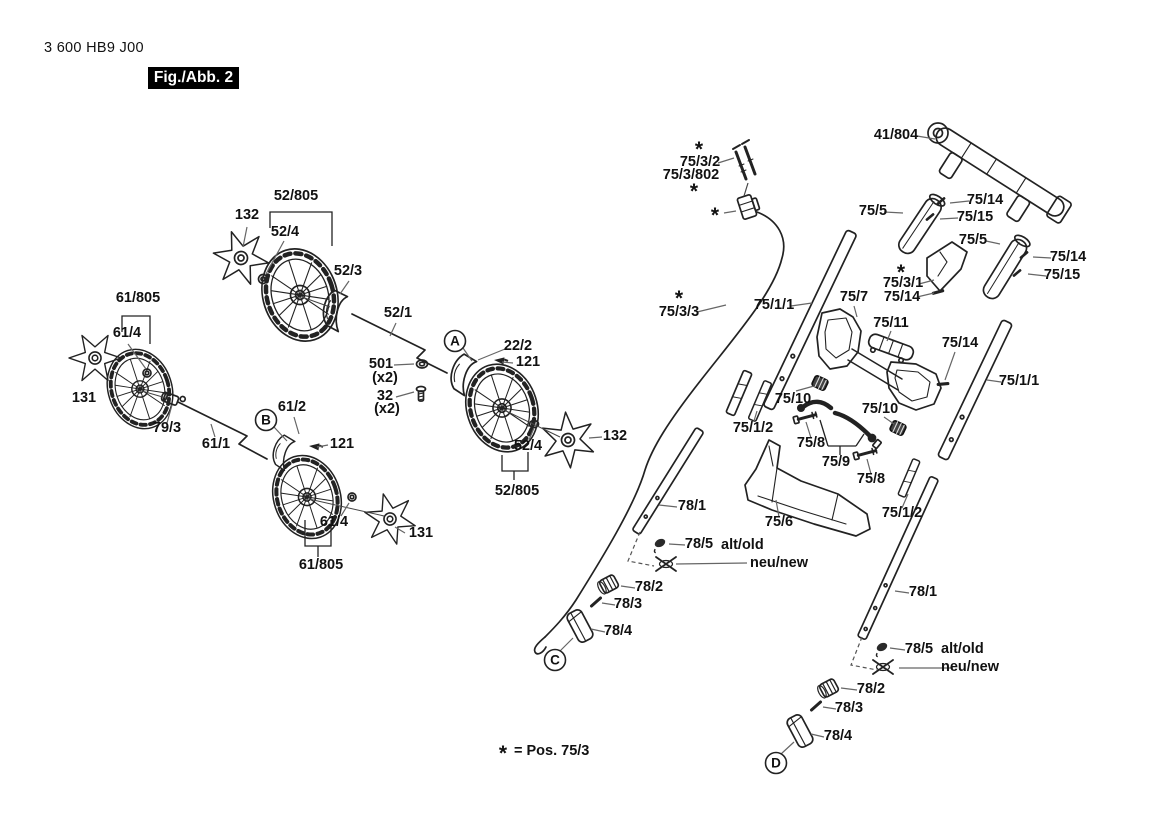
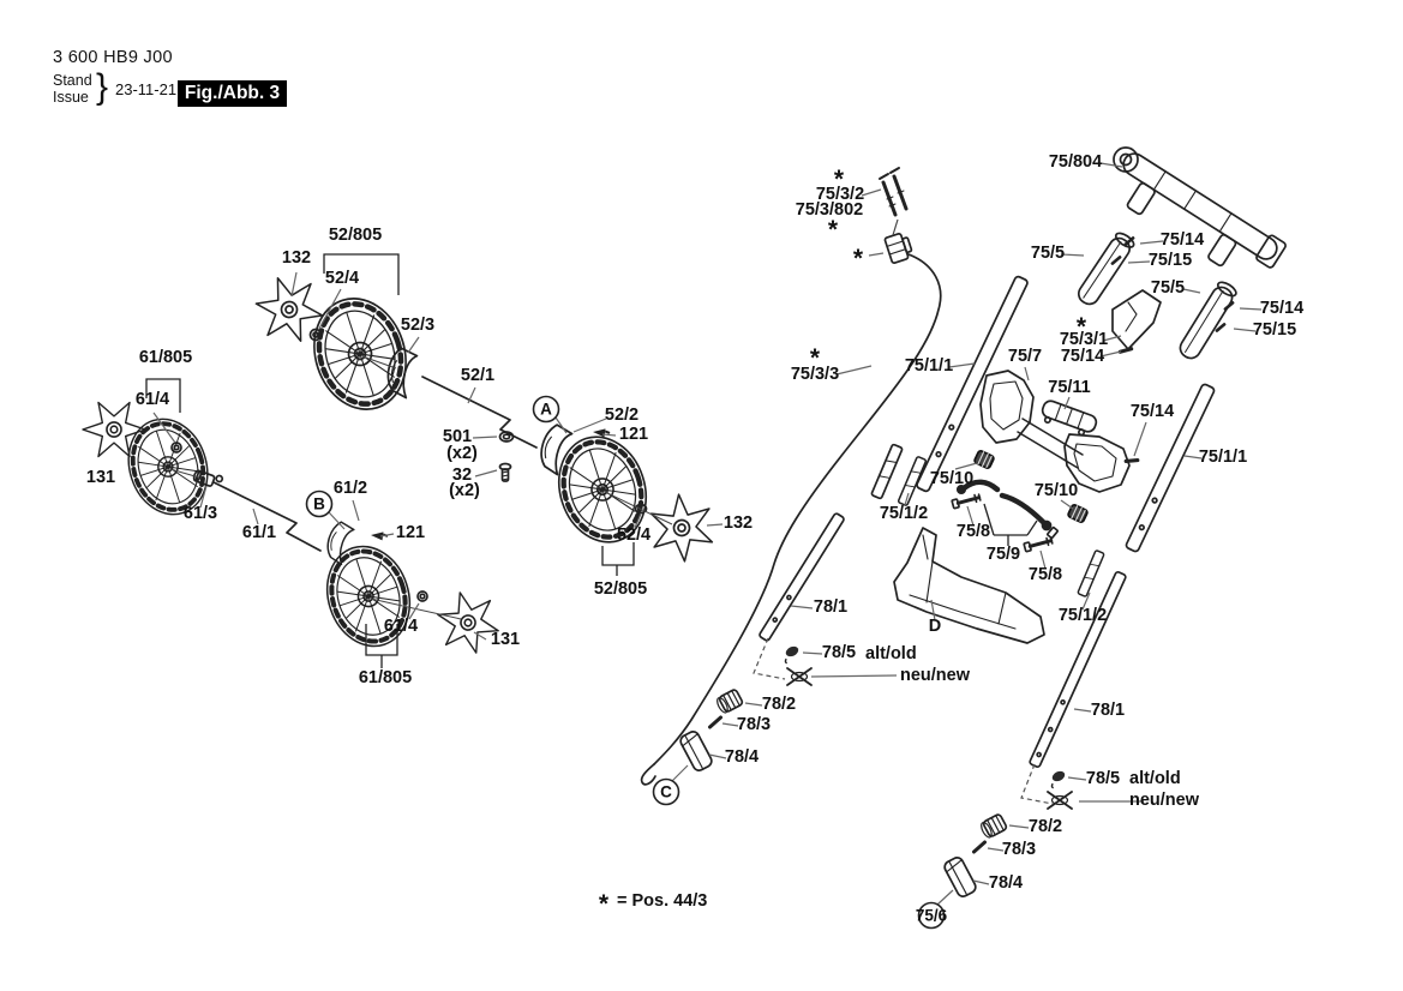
  3 600 HB9 J00
+ Stand
+ Issue
+ }
+ 23-11-21
- Fig./Abb. 2
+ Fig./Abb. 3
  52/805
  132
  52/4
  52/3
  52/1
  A
- 22/2
+ 52/2
  121
  501
  (x2)
  32
  (x2)
  61/805
  61/4
  131
- 79/3
+ 61/3
  61/1
  B
  61/2
  121
  61/4
  131
  61/805
  52/4
  132
  52/805
  *
  75/3/2
  75/3/802
  *
  *
- 41/804
+ 75/804
  75/5
  75/14
  75/15
  75/5
  75/14
  75/15
  *
  75/3/1
  75/14
  *
  75/3/3
  75/1/1
  75/7
  75/11
  75/14
  75/1/1
  75/10
  75/1/2
  75/8
  75/9
  75/10
  75/8
- 75/6
+ D
  75/1/2
  78/1
  78/5
  alt/old
  neu/new
  78/2
  78/3
  78/4
  C
  78/1
  78/5
  alt/old
  neu/new
  78/2
  78/3
  78/4
- D
+ 75/6
  *
- = Pos. 75/3
+ = Pos. 44/3
